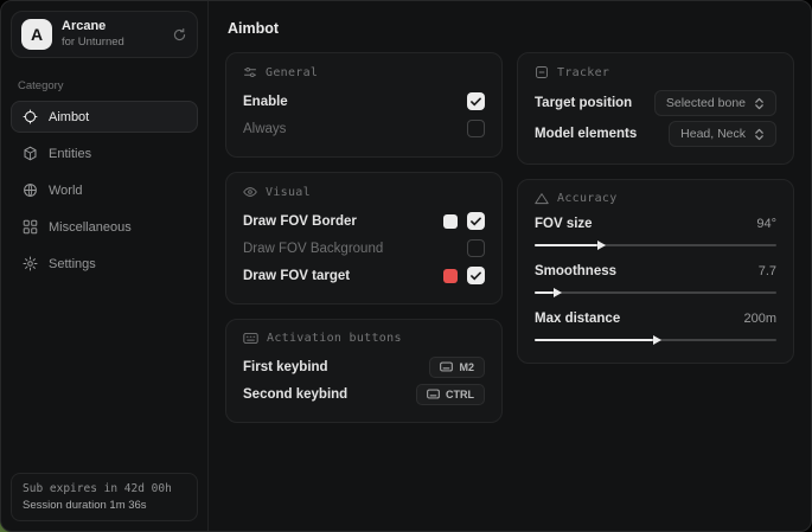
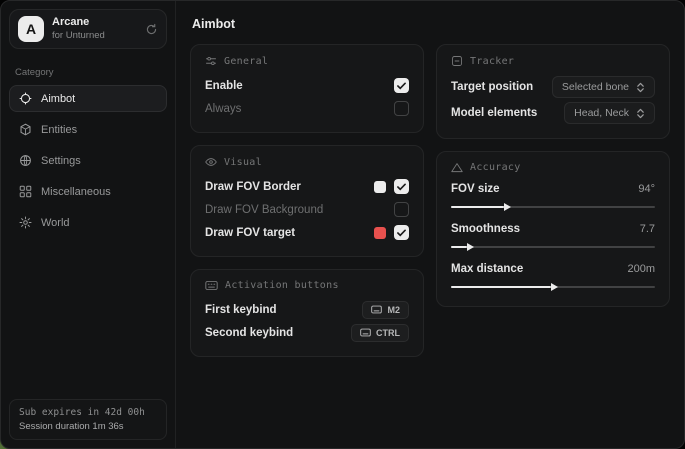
  A
  Arcane
  for Unturned
  Category
  Aimbot
  Entities
- World
+ Settings
  Miscellaneous
- Settings
+ World
  Sub expires in 42d 00h
  Session duration 1m 36s
  Aimbot
  General
  Enable
  Always
  Visual
  Draw FOV Border
  Draw FOV Background
  Draw FOV target
  Activation buttons
  First keybind
  M2
  Second keybind
  CTRL
  Tracker
  Target position
  Selected bone
  Model elements
  Head, Neck
  Accuracy
  FOV size
  94°
  Smoothness
  7.7
  Max distance
  200m
